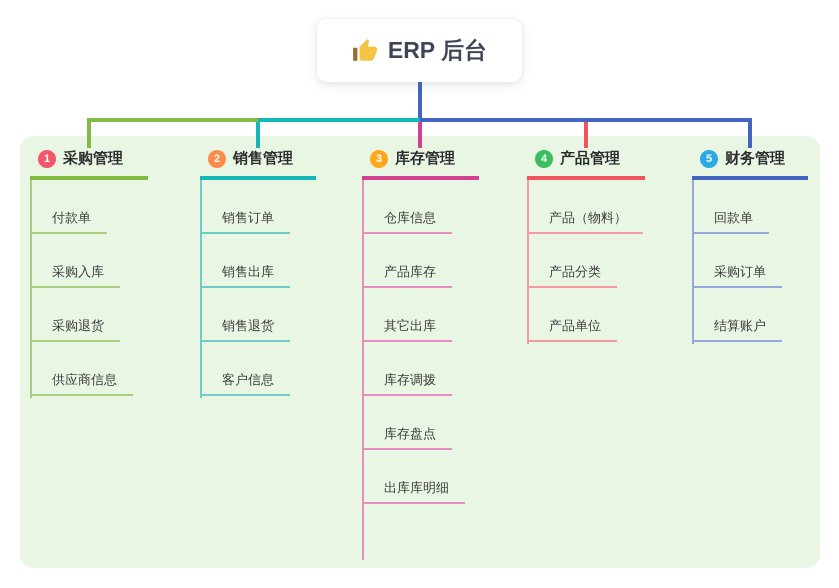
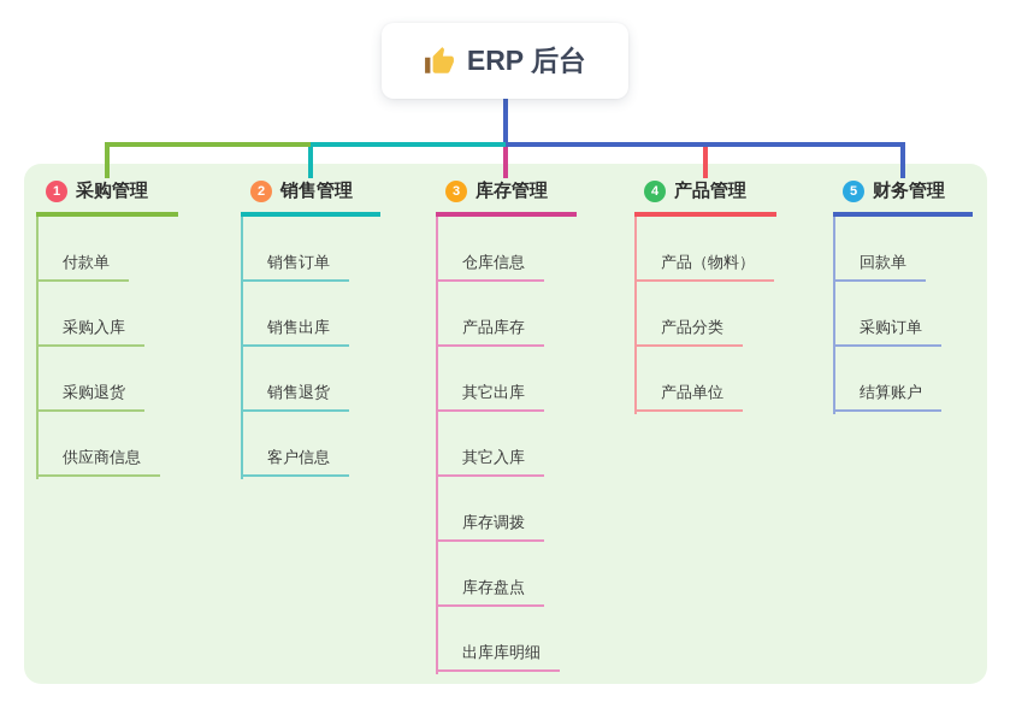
  ERP 后台
  1
  采购管理
  付款单
  采购入库
  采购退货
  供应商信息
  2
  销售管理
  销售订单
  销售出库
  销售退货
  客户信息
  3
  库存管理
  仓库信息
  产品库存
  其它出库
+ 其它入库
  库存调拨
  库存盘点
  出库库明细
  4
  产品管理
  产品（物料）
  产品分类
  产品单位
  5
  财务管理
  回款单
  采购订单
  结算账户
